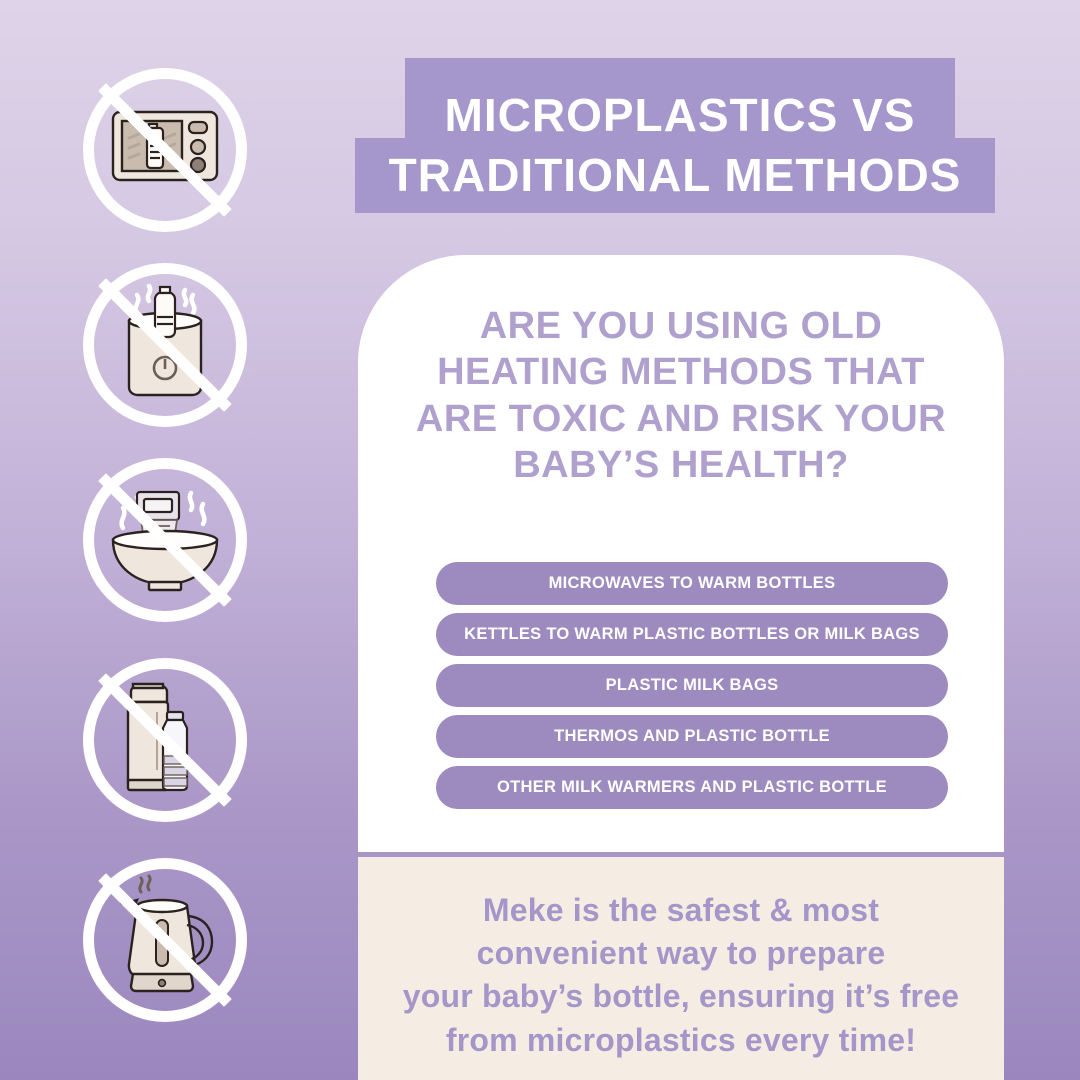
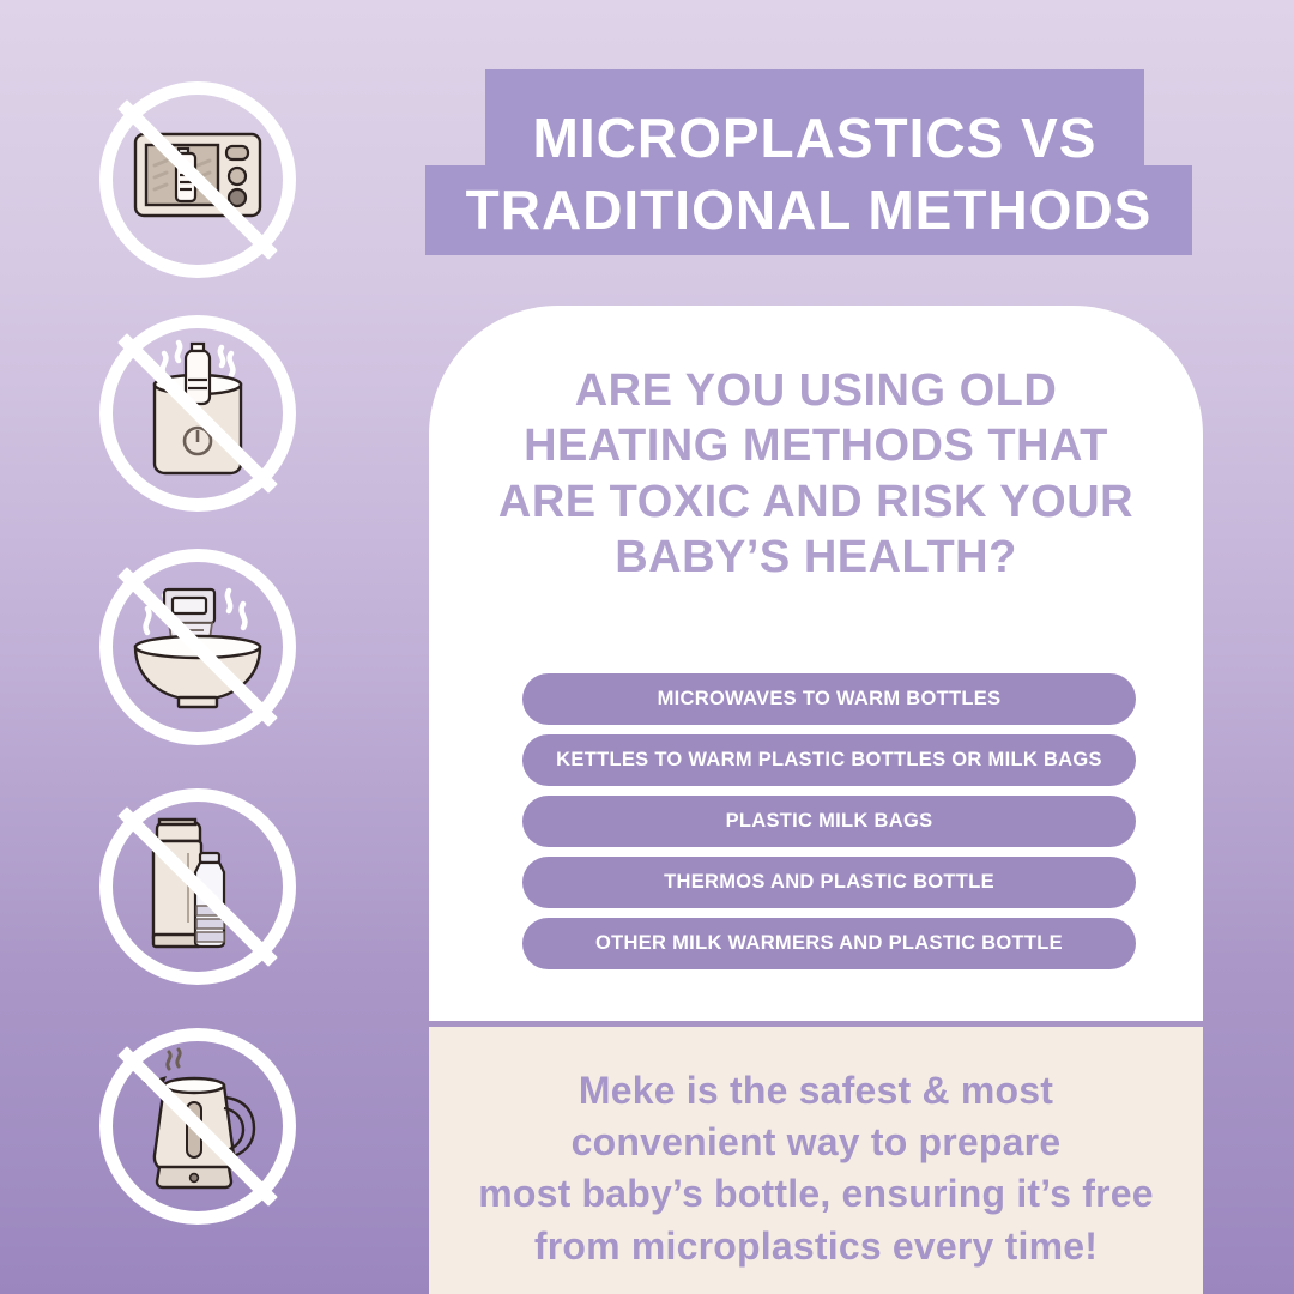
  MICROPLASTICS VS
  TRADITIONAL METHODS
  ARE YOU USING OLD HEATING METHODS THAT ARE TOXIC AND RISK YOUR BABY’S HEALTH?
  MICROWAVES TO WARM BOTTLES
  KETTLES TO WARM PLASTIC BOTTLES OR MILK BAGS
  PLASTIC MILK BAGS
  THERMOS AND PLASTIC BOTTLE
  OTHER MILK WARMERS AND PLASTIC BOTTLE
  Meke is the safest & most
  convenient way to prepare
- your baby’s bottle, ensuring it’s free
+ most baby’s bottle, ensuring it’s free
  from microplastics every time!
